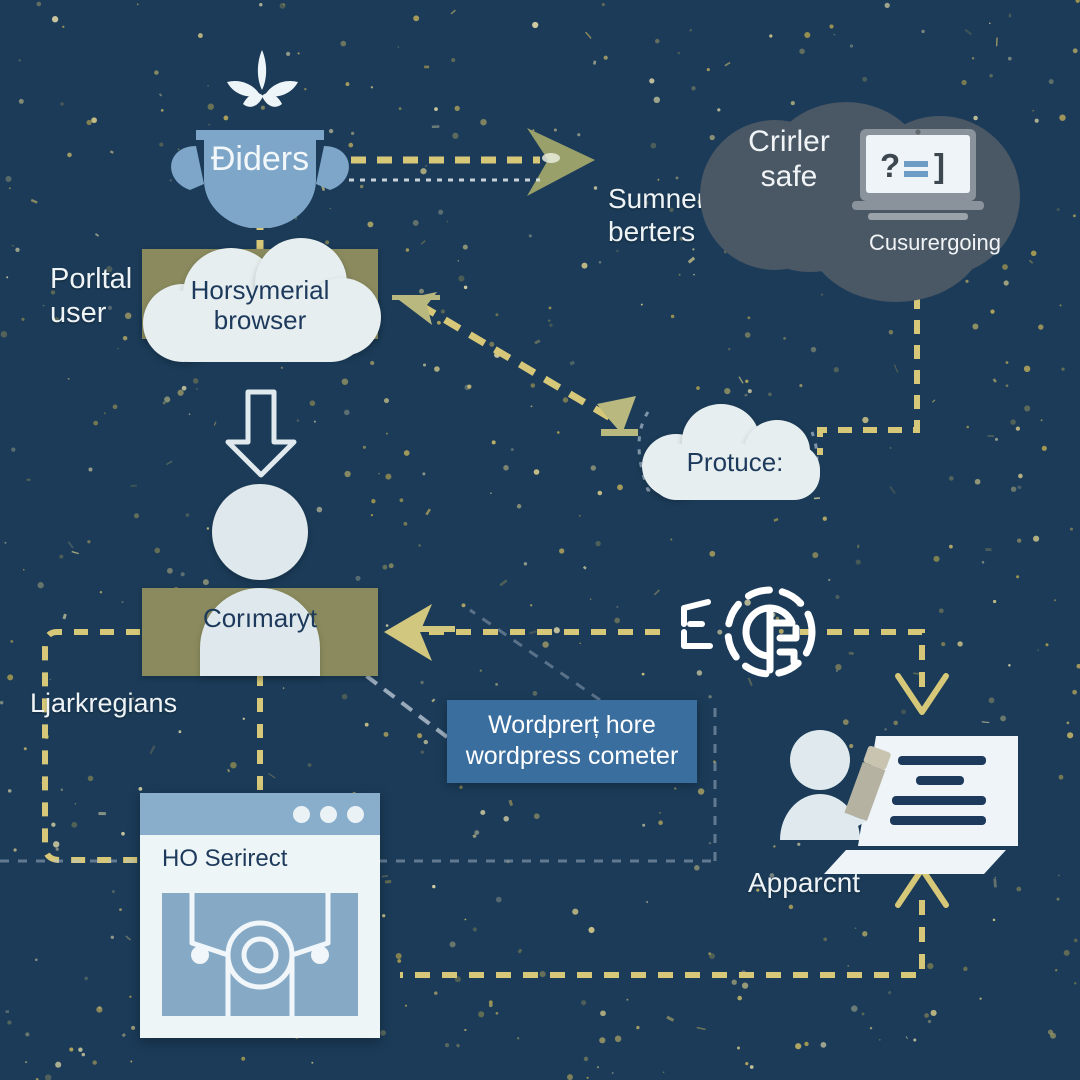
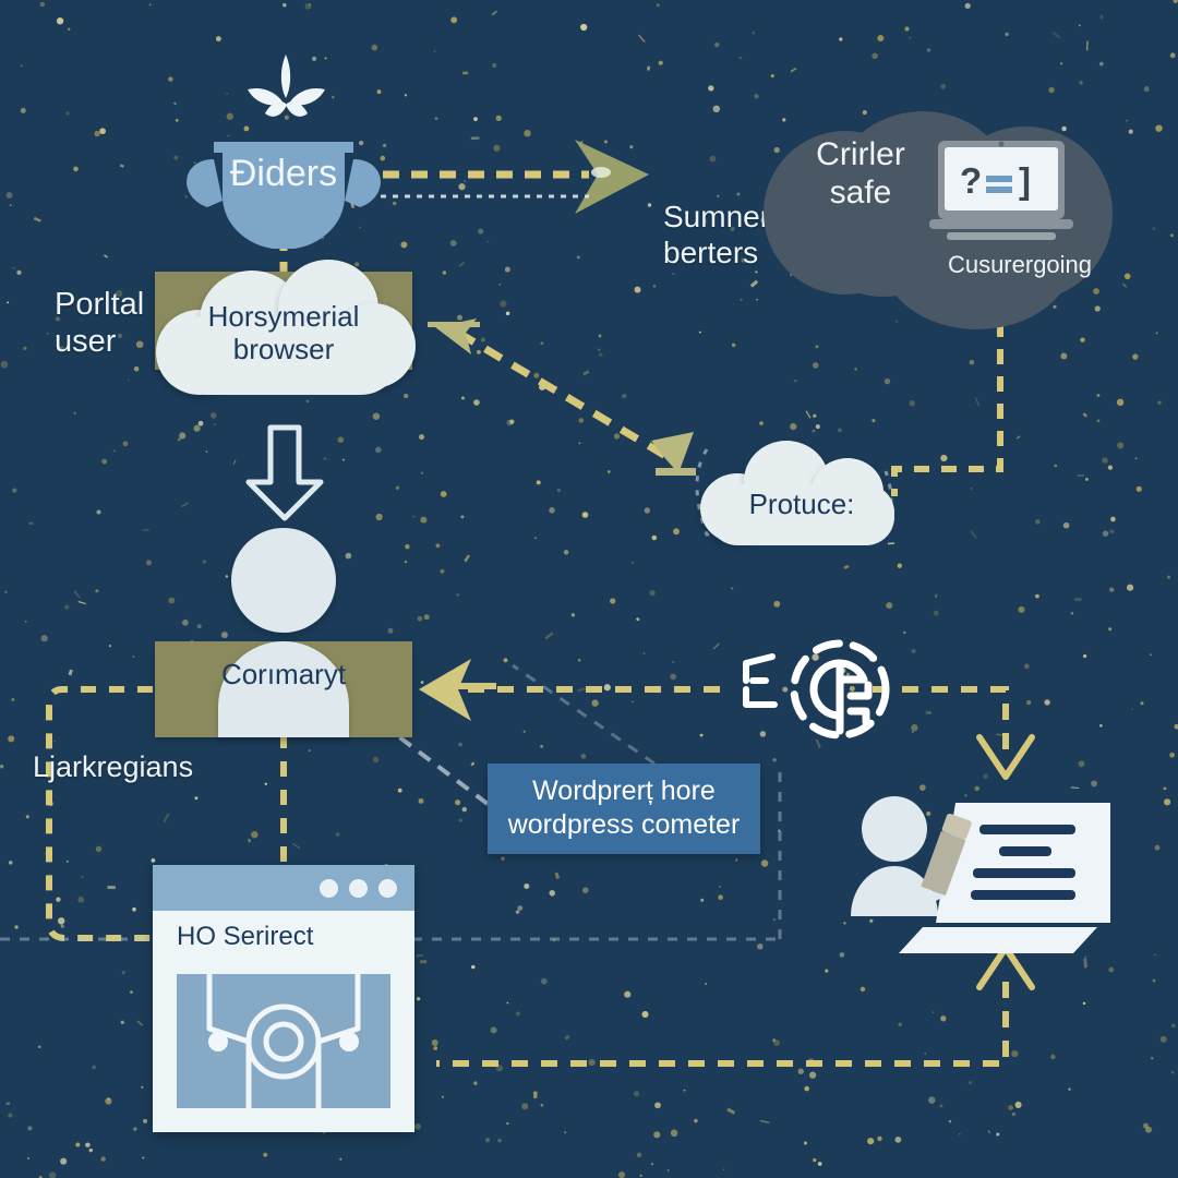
  Điders
  Porltal
  user
  Horsymerial
  browser
  Corımaryt
  Ljarkregians
  Sumne
  berters
  Crirler
  safe
  Cusurergoing
  ?
  ]
  Protuce:
  Wordprerț hore
  wordpress cometer
  HO Serirect
- Apparcnt
